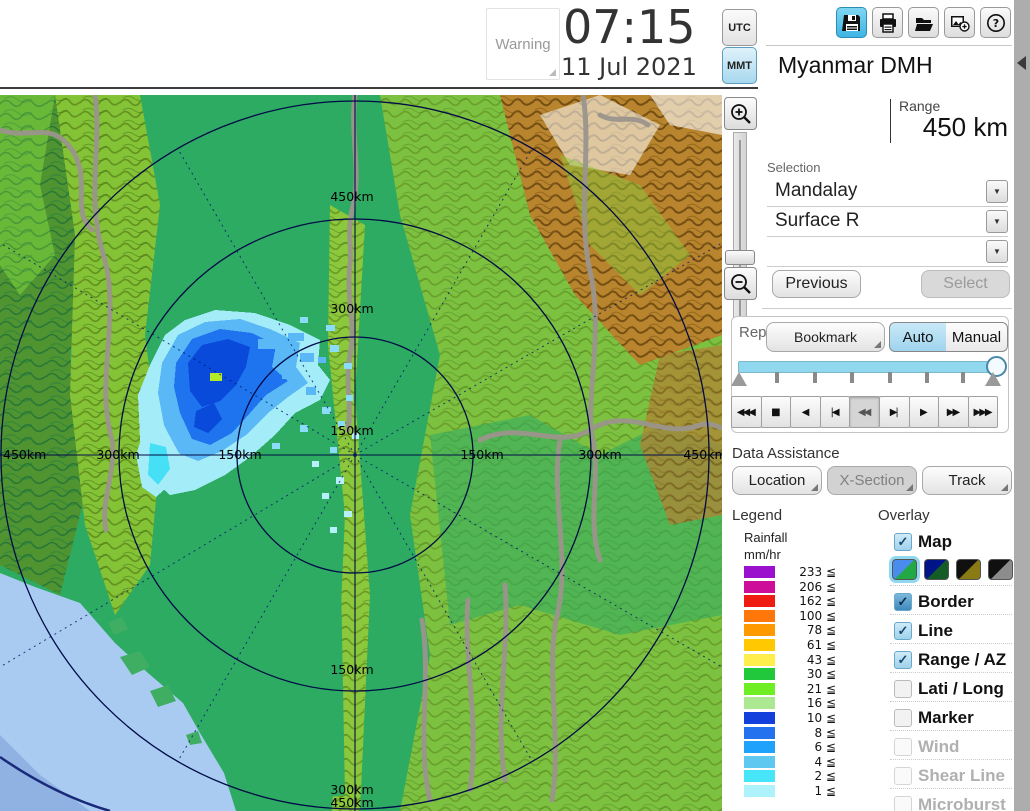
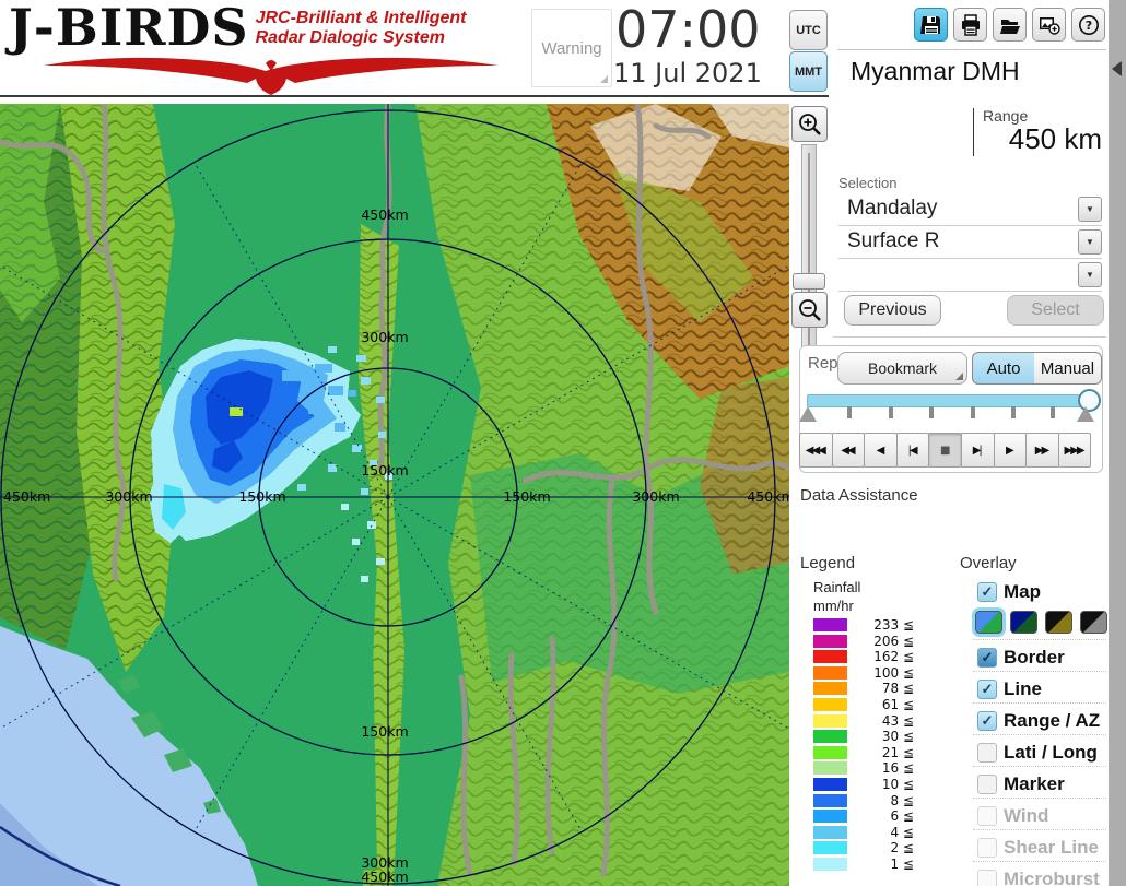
+ J-BIRDS JRC-Brilliant & Intelligent
+ Radar Dialogic System
  Warning
- 07:15
+ 07:00
  11 Jul 2021
  UTC
  MMT
  ?
  Myanmar DMH
  450km
  300km
  150km
  150km
  300km
  450km
  450km
  300km
  150km
  150km
  300km
  450km
  Range
  450 km
  Selection
  Mandalay
  ▼
  Surface R
  ▼
  ▼
  Previous
  Select
  Bookmark
  Auto
  Manual
  ◀◀◀
- ■
+ ◀◀
  ◀
  |◀
- ◀◀
+ ■
  ▶|
  ▶
  ▶▶
  ▶▶▶
  Data Assistance
- Location
- X-Section
- Track
  Legend
  Overlay
  Rainfall
  mm/hr
  233 ≦
  206 ≦
  162 ≦
  100 ≦
  78 ≦
  61 ≦
  43 ≦
  30 ≦
  21 ≦
  16 ≦
  10 ≦
  8 ≦
  6 ≦
  4 ≦
  2 ≦
  1 ≦
  ✓
  Map
  ✓
  Border
  ✓
  Line
  ✓
  Range / AZ
  Lati / Long
  Marker
  Wind
  Shear Line
  Microburst
